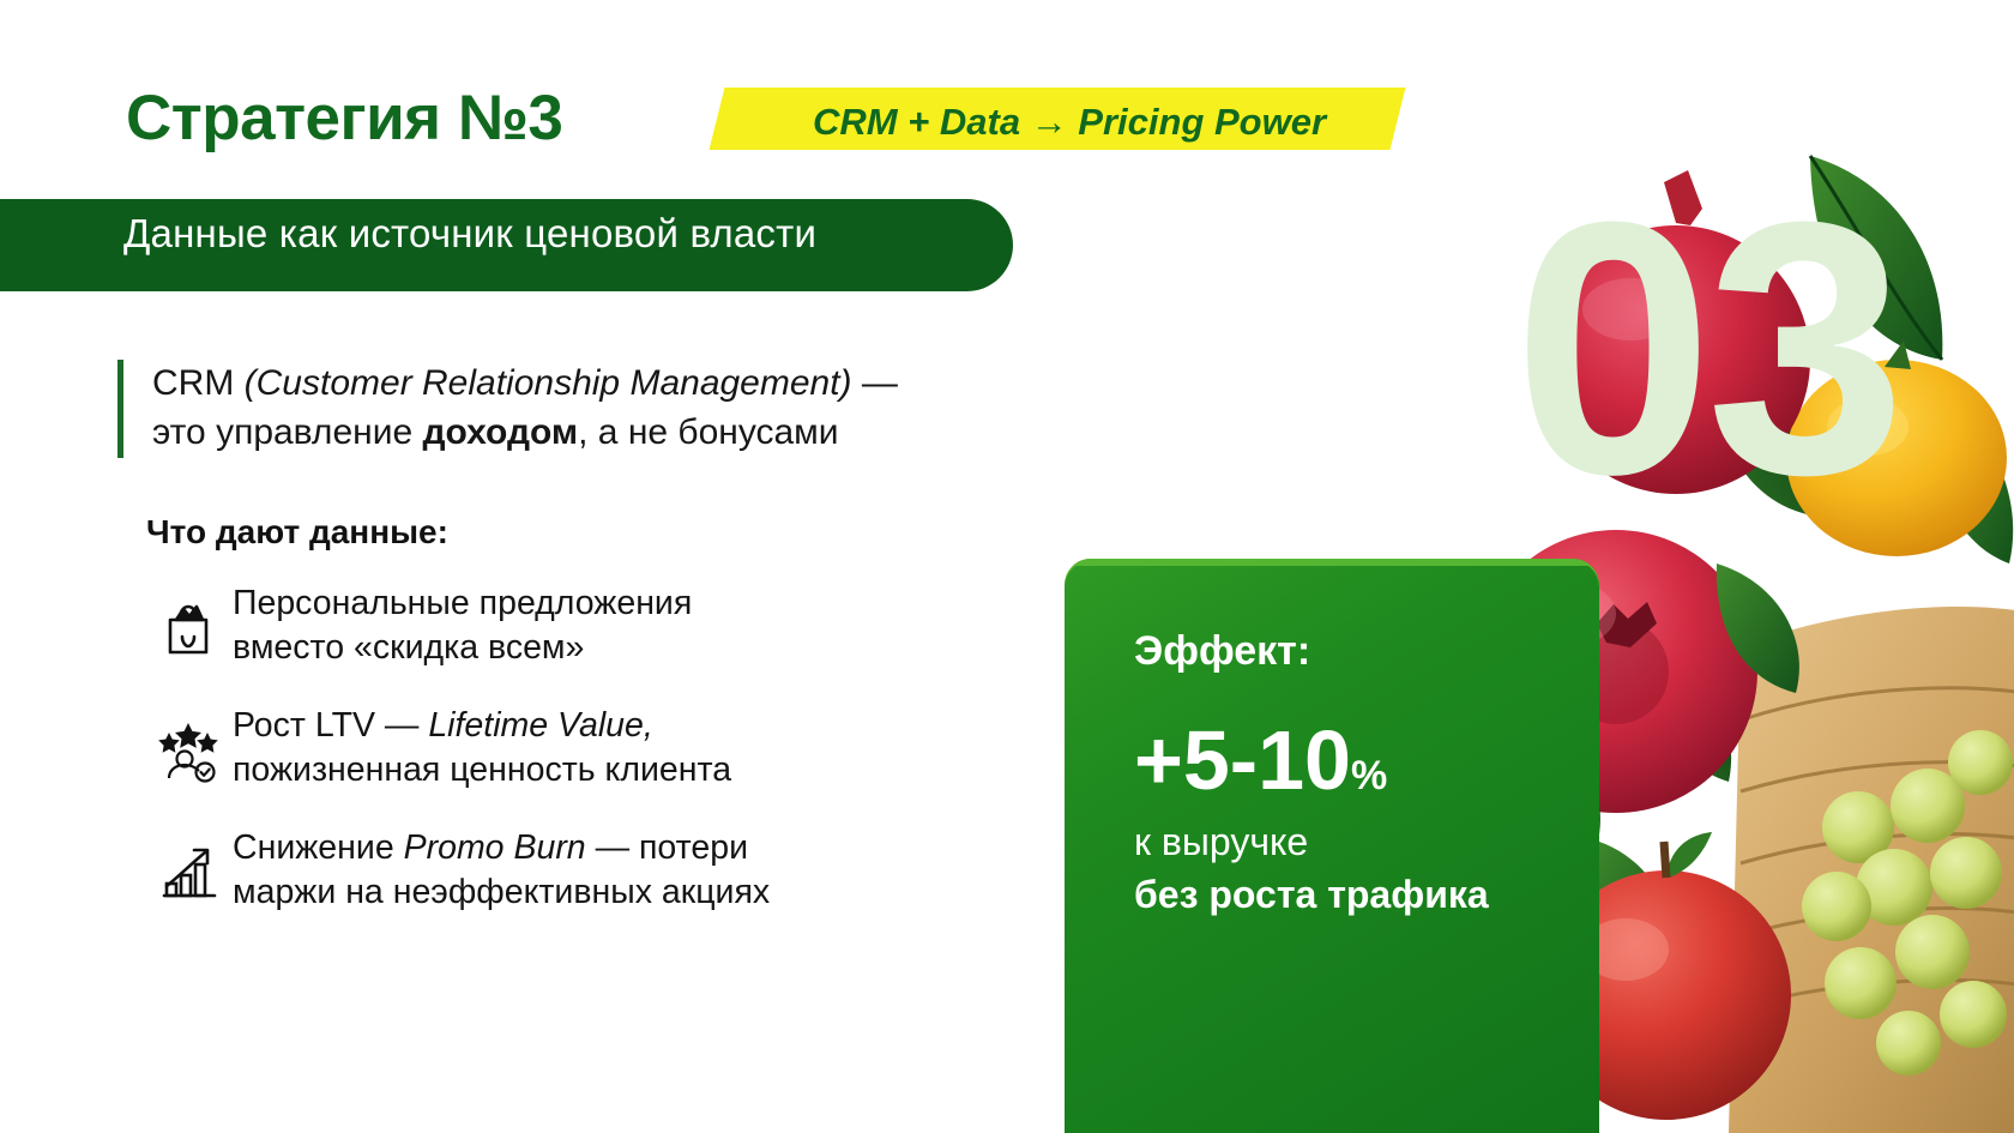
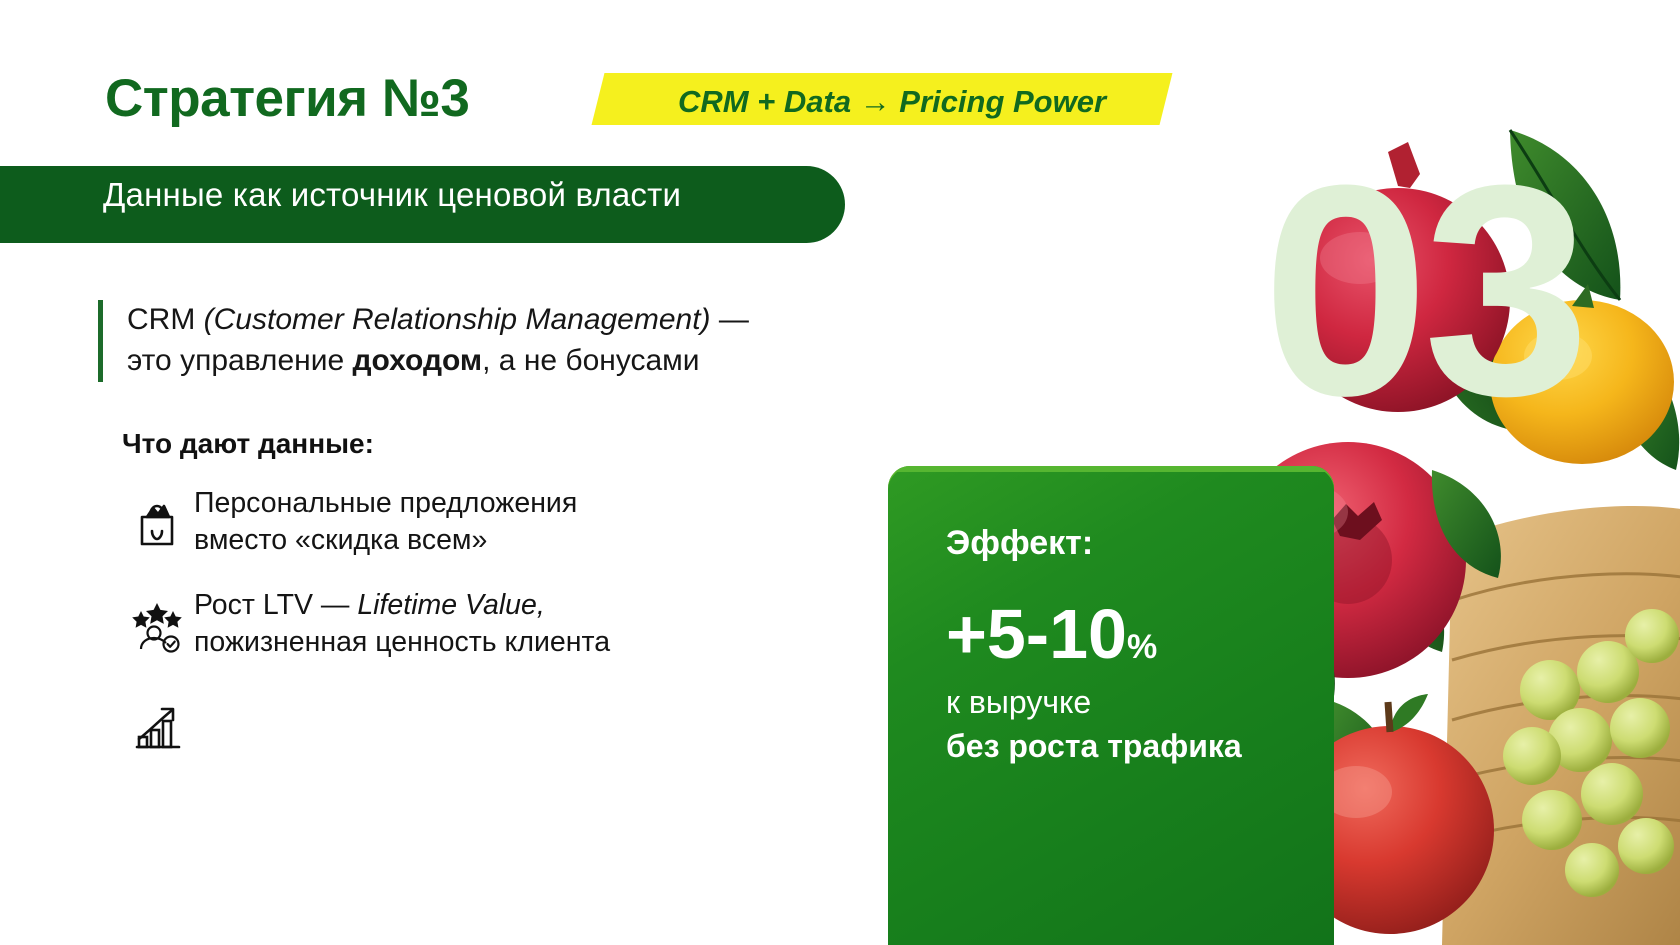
  03
  Стратегия №3
  CRM + Data → Pricing Power
  Данные как источник ценовой власти
  CRM (Customer Relationship Management) —
  это управление доходом, а не бонусами
  Что дают данные:
  Персональные предложения
  вместо «скидка всем»
  Рост LTV — Lifetime Value,
  пожизненная ценность клиента
- Снижение Promo Burn — потери
- маржи на неэффективных акциях
  Эффект:
  +5-10%
  к выручке
  без роста трафика
